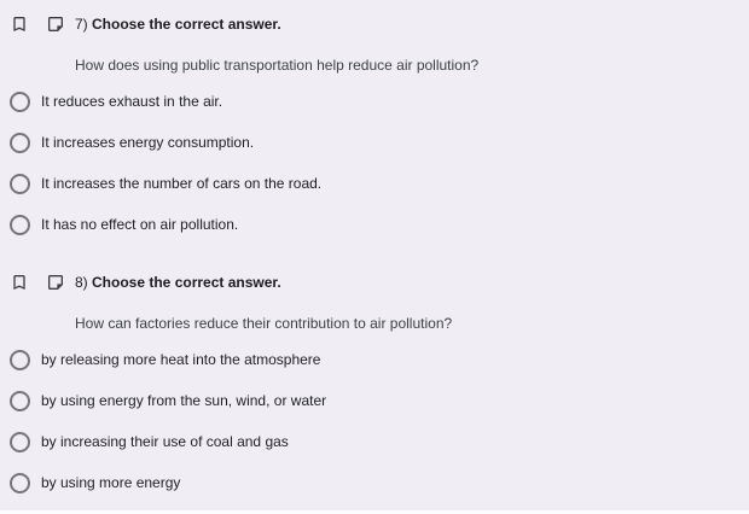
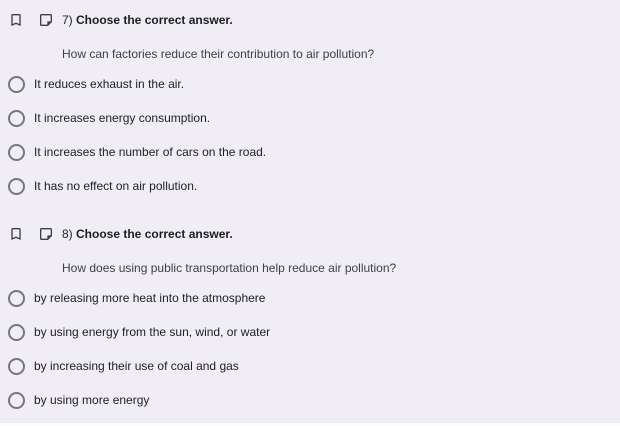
  7) Choose the correct answer.
- How does using public transportation help reduce air pollution?
+ How can factories reduce their contribution to air pollution?
  It reduces exhaust in the air.
  It increases energy consumption.
  It increases the number of cars on the road.
  It has no effect on air pollution.
  8) Choose the correct answer.
- How can factories reduce their contribution to air pollution?
+ How does using public transportation help reduce air pollution?
  by releasing more heat into the atmosphere
  by using energy from the sun, wind, or water
  by increasing their use of coal and gas
  by using more energy
